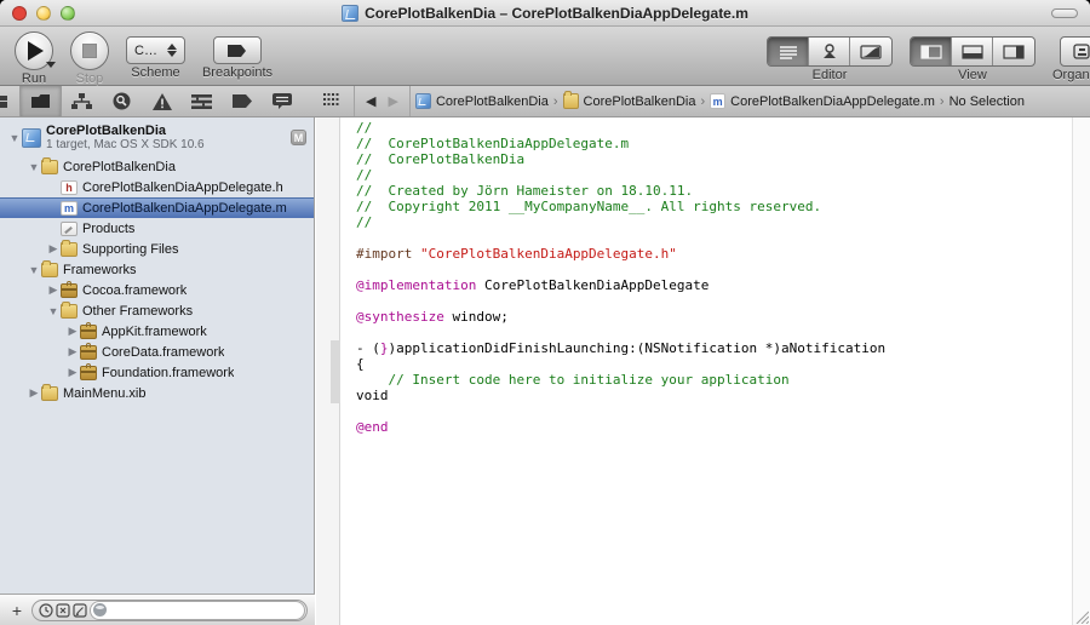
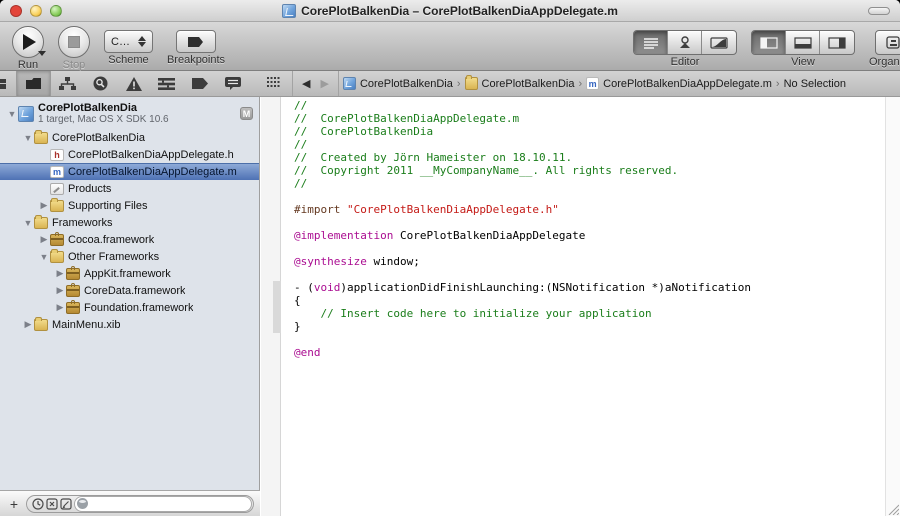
  CorePlotBalkenDia – CorePlotBalkenDiaAppDelegate.m
  Run
  Stop
  C…
  Scheme
  Breakpoints
  Editor
  View
  ◀
  ▶
  CorePlotBalkenDia
  ›
  CorePlotBalkenDia
  ›
  m
  CorePlotBalkenDiaAppDelegate.m
  ›
  No Selection
  ▼
  CorePlotBalkenDia
  1 target, Mac OS X SDK 10.6
  M
  ▼
  CorePlotBalkenDia
  h
  CorePlotBalkenDiaAppDelegate.h
  m
  CorePlotBalkenDiaAppDelegate.m
  Products
  ▶
  Supporting Files
  ▼
  Frameworks
  ▶
  Cocoa.framework
  ▼
  Other Frameworks
  ▶
  AppKit.framework
  ▶
  CoreData.framework
  ▶
  Foundation.framework
  ▶
  MainMenu.xib
  +
  //
  // CorePlotBalkenDiaAppDelegate.m
  // CorePlotBalkenDia
  //
  // Created by Jörn Hameister on 18.10.11.
  // Copyright 2011 __MyCompanyName__. All rights reserved.
  //
  #import "CorePlotBalkenDiaAppDelegate.h"
  @implementation CorePlotBalkenDiaAppDelegate
  @synthesize window;
- - (})applicationDidFinishLaunching:(NSNotification *)aNotification
+ - (void)applicationDidFinishLaunching:(NSNotification *)aNotification
  {
  // Insert code here to initialize your application
- void
+ }
  @end
